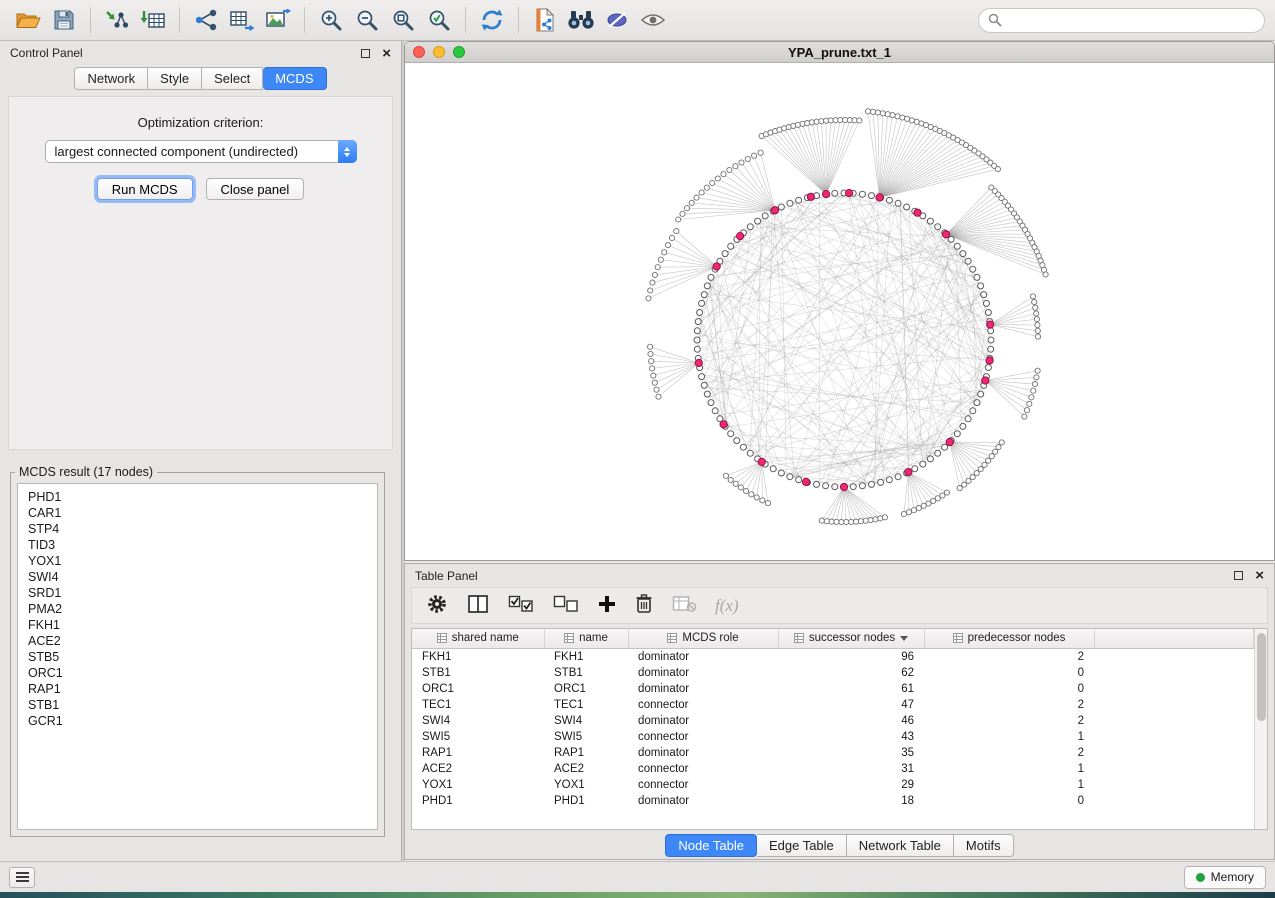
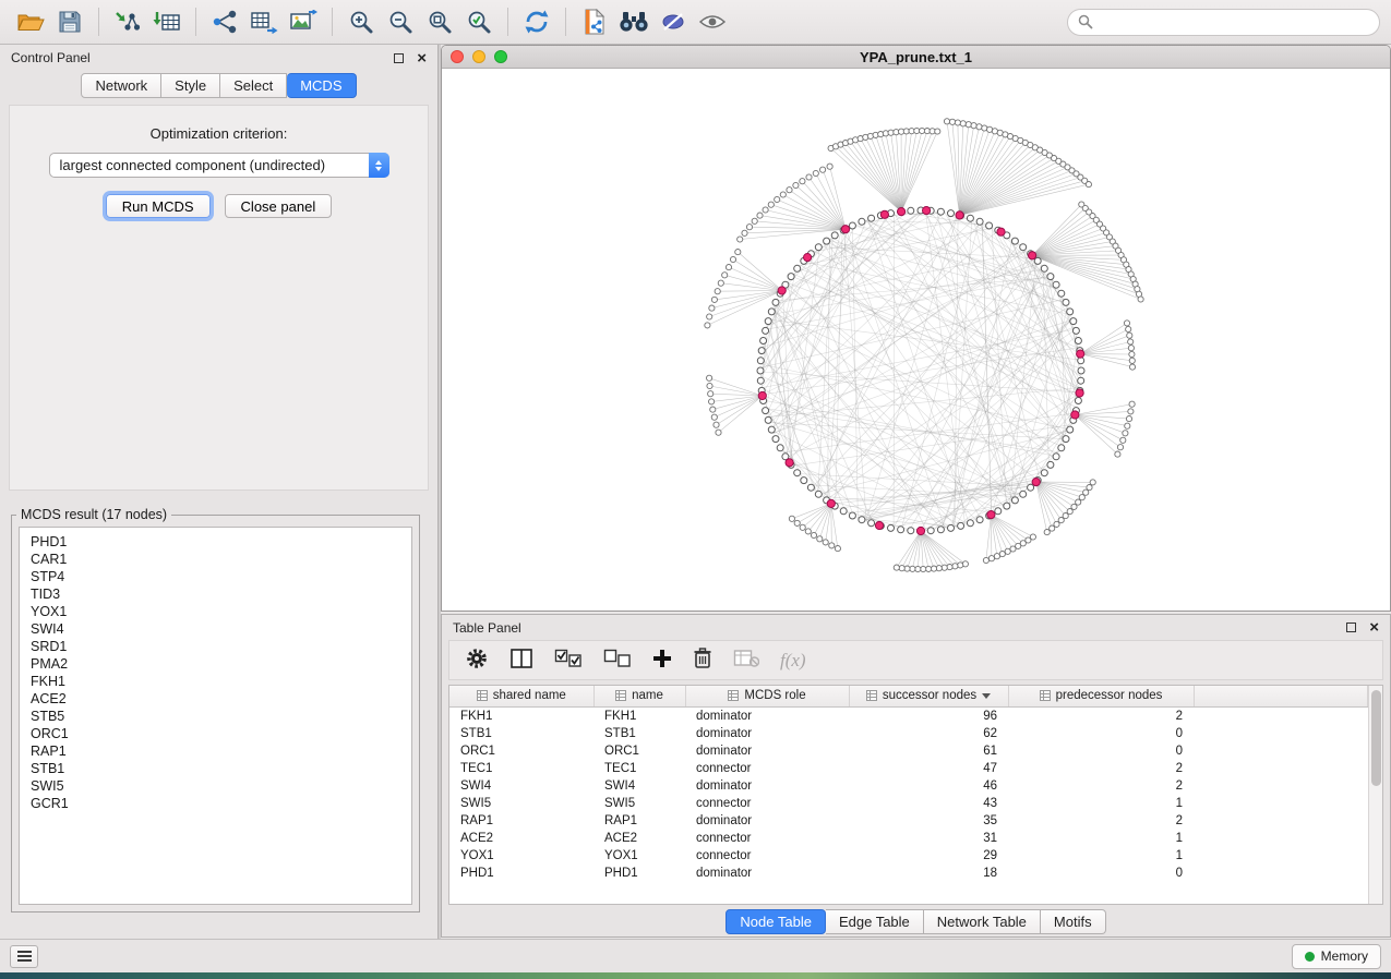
  Control Panel
  ×
  Network
  Style
  Select
  MCDS
  Optimization criterion:
  largest connected component (undirected)
  Run MCDS
  Close panel
  MCDS result (17 nodes)
  PHD1
  CAR1
  STP4
  TID3
  YOX1
  SWI4
  SRD1
  PMA2
  FKH1
  ACE2
  STB5
  ORC1
  RAP1
  STB1
+ SWI5
  GCR1
  YPA_prune.txt_1
  Table Panel
  ×
  f(x)
  shared name	name	MCDS role	successor nodes	predecessor nodes
  FKH1	FKH1	dominator	96	2
  STB1	STB1	dominator	62	0
  ORC1	ORC1	dominator	61	0
  TEC1	TEC1	connector	47	2
  SWI4	SWI4	dominator	46	2
  SWI5	SWI5	connector	43	1
  RAP1	RAP1	dominator	35	2
  ACE2	ACE2	connector	31	1
  YOX1	YOX1	connector	29	1
  PHD1	PHD1	dominator	18	0
  Node Table
  Edge Table
  Network Table
  Motifs
  Memory
